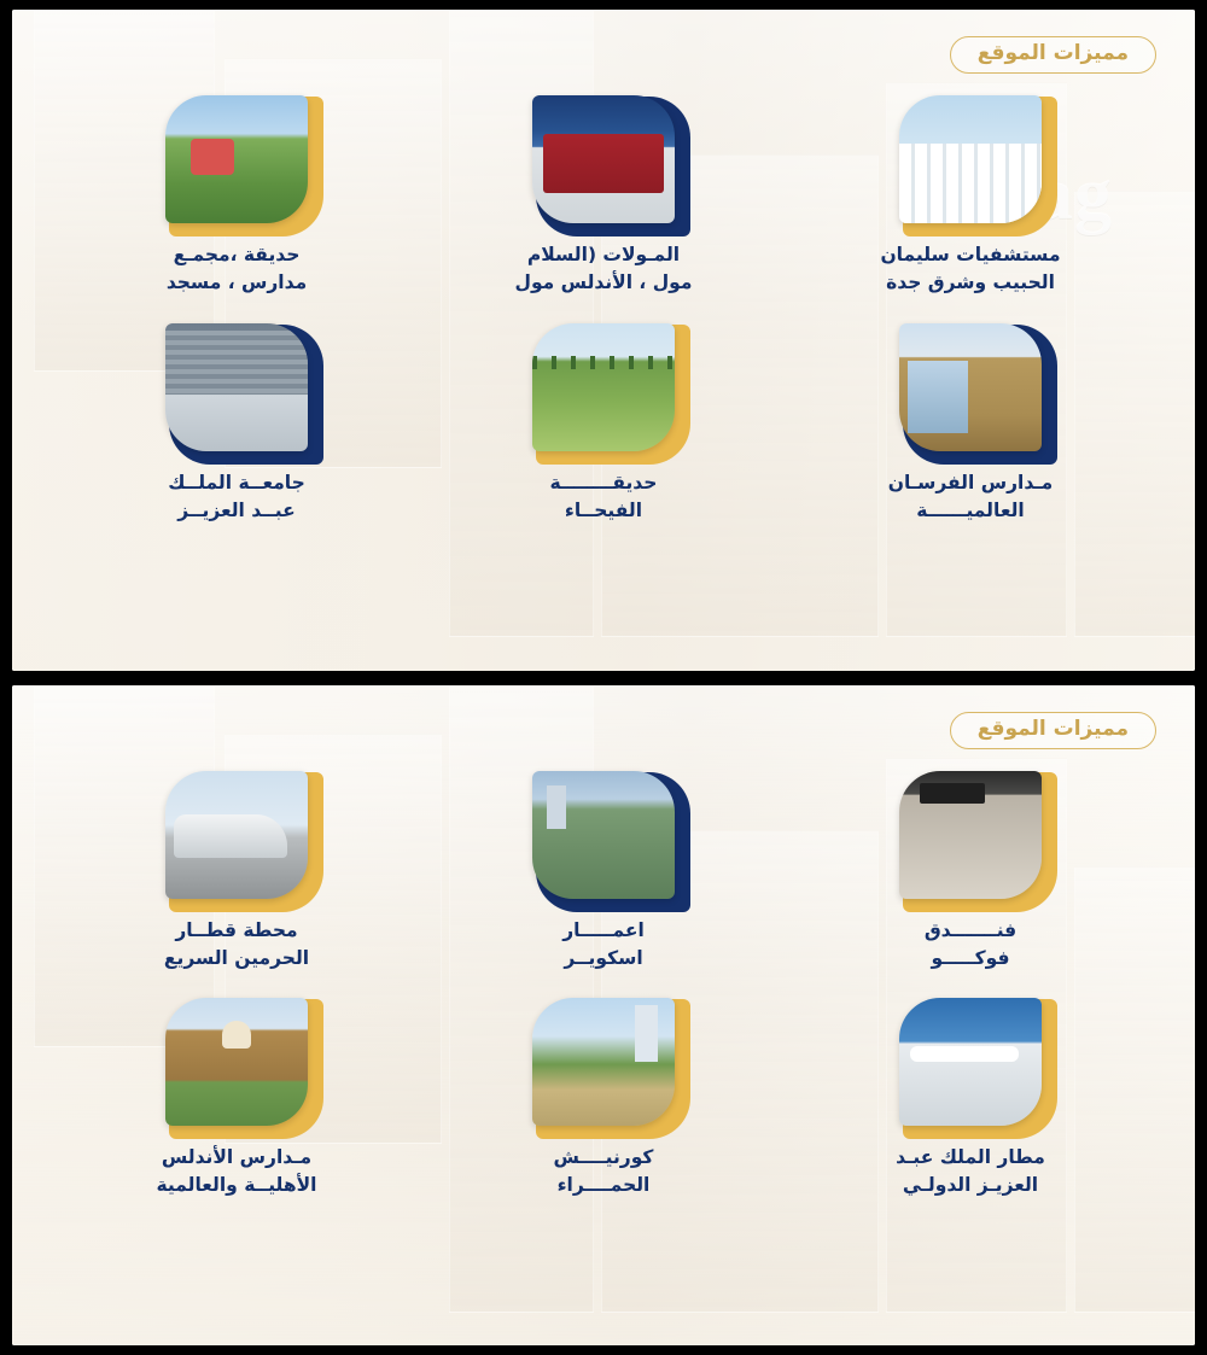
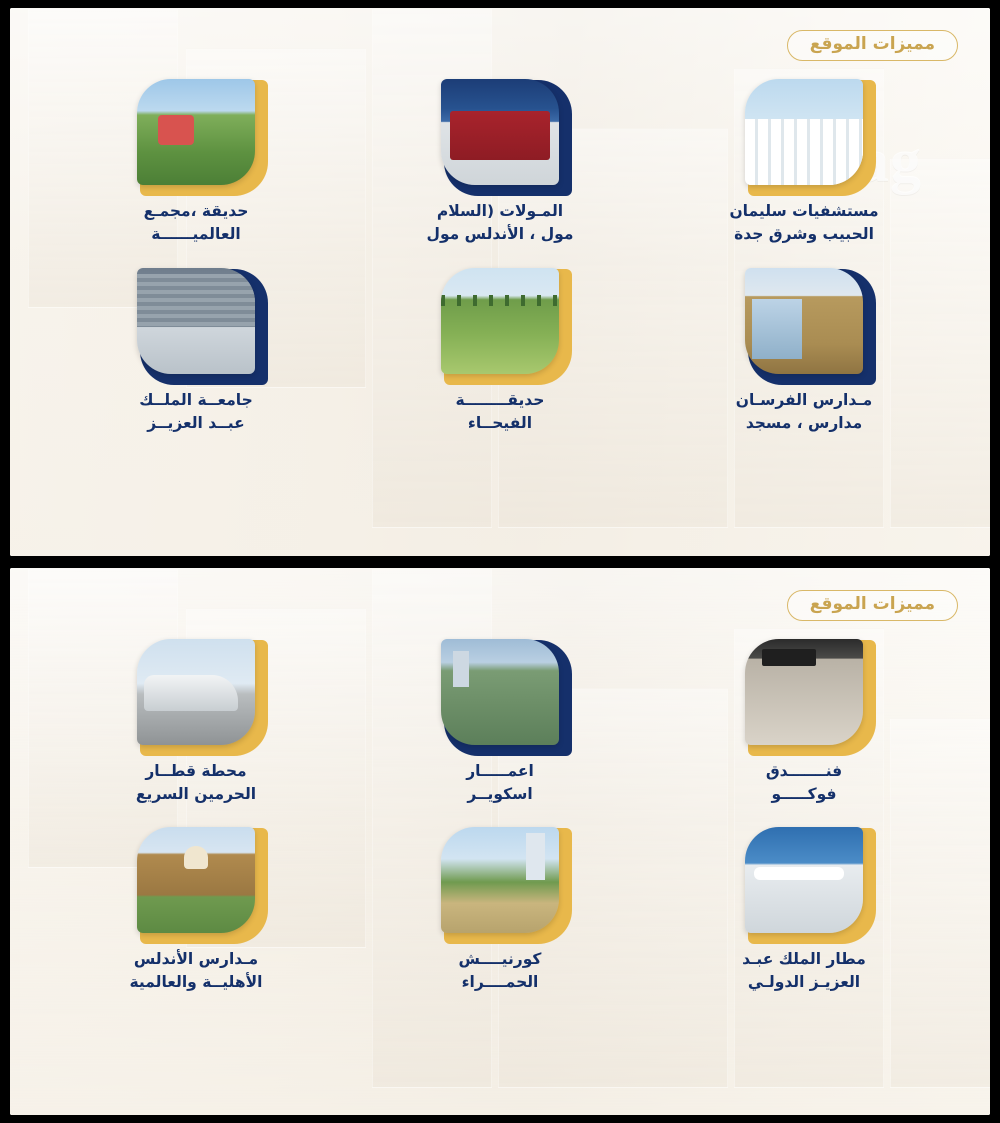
  مميزات الموقع
  مستشفيات سليمان
  الحبيب وشرق جدة
  المـولات (السلام
  مول ، الأندلس مول
  حديقة ،مجمـع
- مدارس ، مسجد
+ العالميــــــة
  مـدارس الفرسـان
- العالميــــــة
+ مدارس ، مسجد
  حديقــــــــة
  الفيحــاء
  جامعــة الملــك
  عبــد العزيــز
  مميزات الموقع
  فنـــــــدق
  فوكـــــو
  اعمـــــار
  اسكويــر
  محطة قطــار
  الحرمين السريع
  مطار الملك عبـد
  العزيـز الدولـي
  كورنيــــش
  الحمــــراء
  مـدارس الأندلس
  الأهليــة والعالمية
